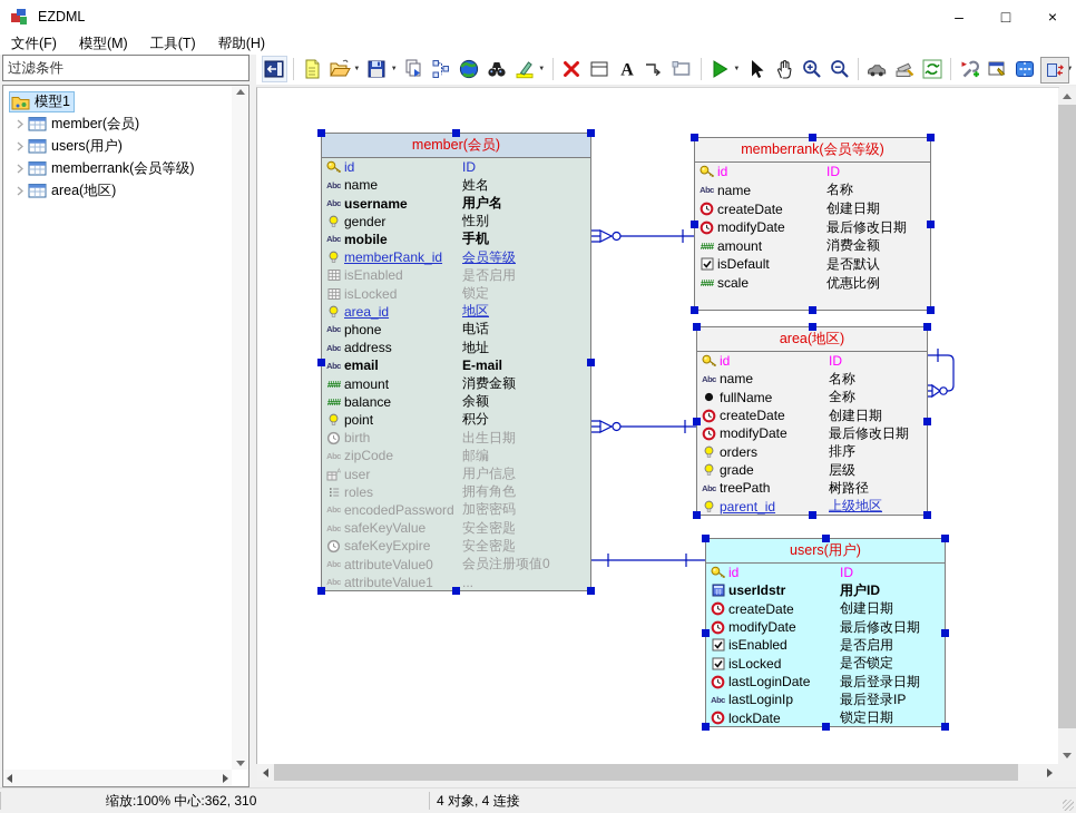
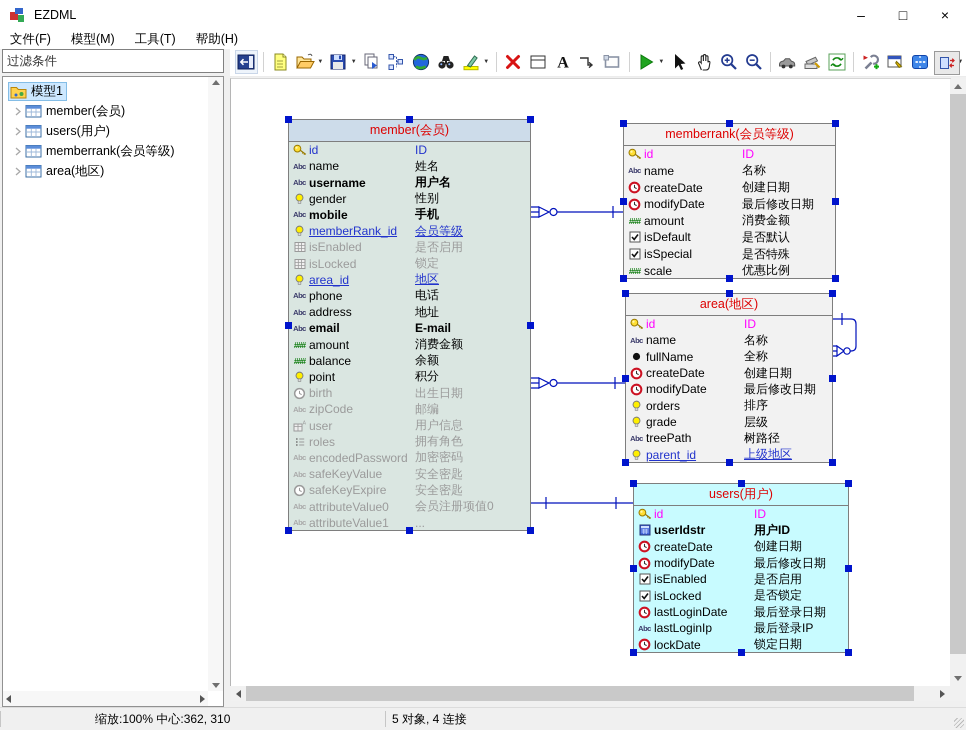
  EZDML
  –
  □
  ×
  文件(F)
  模型(M)
  工具(T)
  帮助(H)
  过滤条件
  A
  模型1
  member(会员)
  users(用户)
  memberrank(会员等级)
  area(地区)
  member(会员)
  id
  ID
  Abc
  name
  姓名
  Abc
  username
  用户名
  gender
  性别
  Abc
  mobile
  手机
  memberRank_id
  会员等级
  isEnabled
  是否启用
  isLocked
  锁定
  area_id
  地区
  Abc
  phone
  电话
  Abc
  address
  地址
  Abc
  email
  E-mail
  ###
  amount
  消费金额
  ###
  balance
  余额
  point
  积分
  birth
  出生日期
  Abc
  zipCode
  邮编
  user
  用户信息
  roles
  拥有角色
  Abc
  encodedPassword
  加密密码
  Abc
  safeKeyValue
  安全密匙
  safeKeyExpire
  安全密匙
  Abc
  attributeValue0
  会员注册项值0
  Abc
  attributeValue1
  ...
  memberrank(会员等级)
  id
  ID
  Abc
  name
  名称
  createDate
  创建日期
  modifyDate
  最后修改日期
  ###
  amount
  消费金额
  isDefault
  是否默认
+ isSpecial
+ 是否特殊
  ###
  scale
  优惠比例
  area(地区)
  id
  ID
  Abc
  name
  名称
  fullName
  全称
  createDate
  创建日期
  modifyDate
  最后修改日期
  orders
  排序
  grade
  层级
  Abc
  treePath
  树路径
  parent_id
  上级地区
  users(用户)
  id
  ID
  userIdstr
  用户ID
  createDate
  创建日期
  modifyDate
  最后修改日期
  isEnabled
  是否启用
  isLocked
  是否锁定
  lastLoginDate
  最后登录日期
  Abc
  lastLoginIp
  最后登录IP
  lockDate
  锁定日期
  缩放:100% 中心:362, 310
- 4 对象, 4 连接
+ 5 对象, 4 连接
